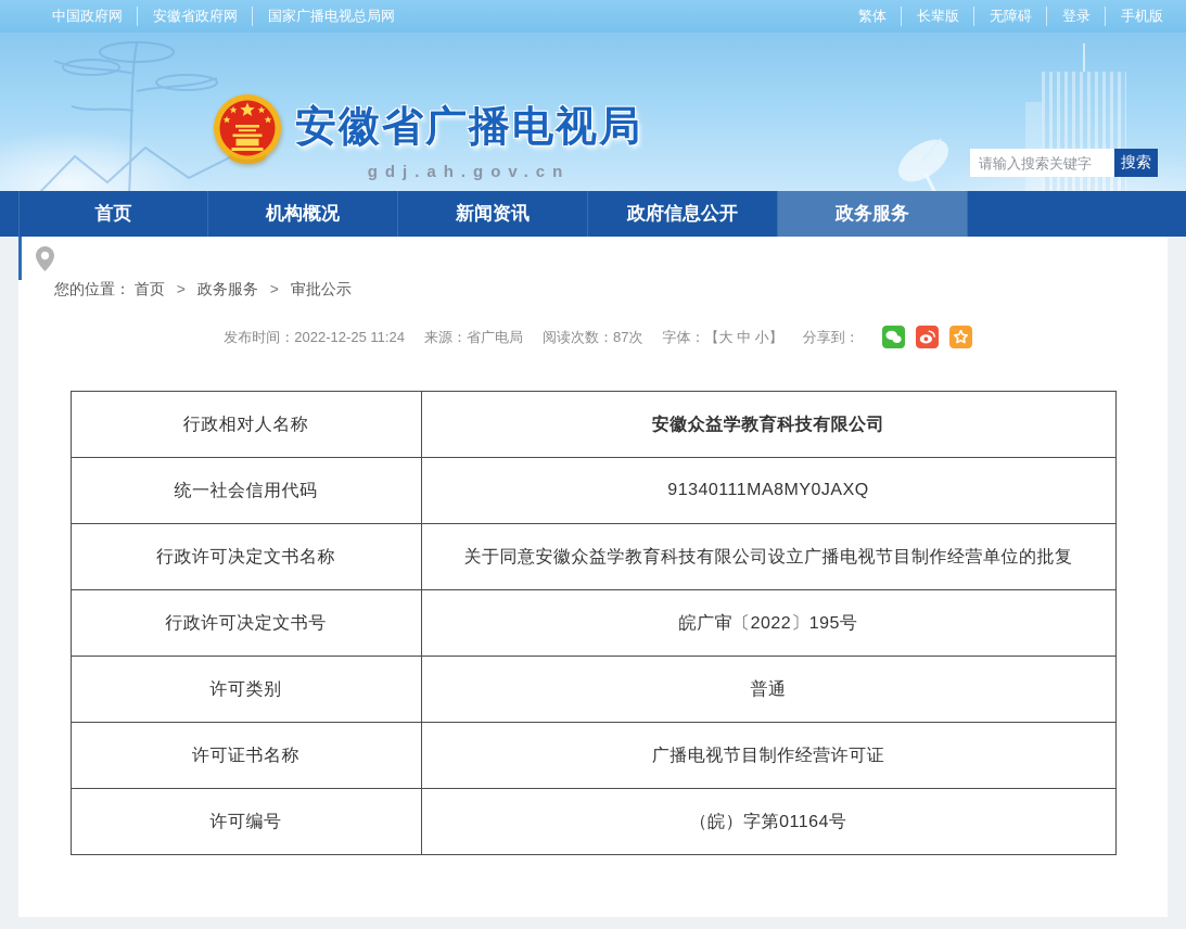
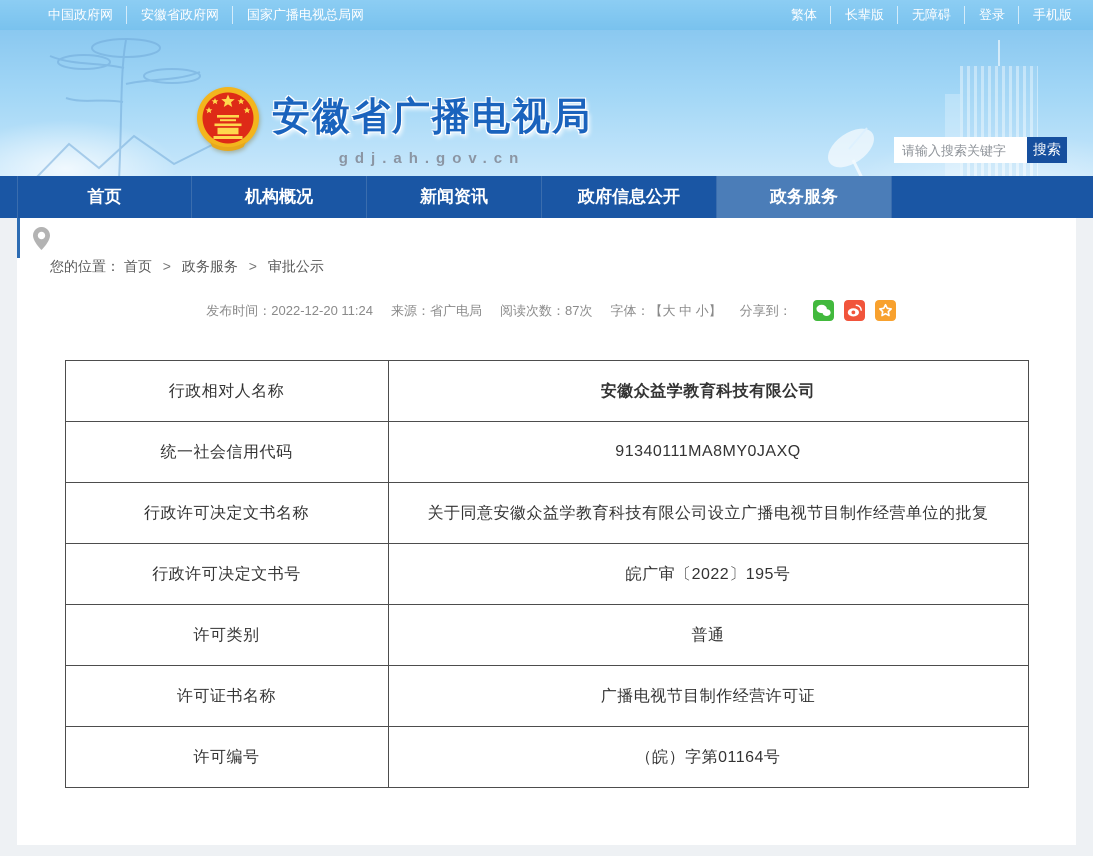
  中国政府网
  安徽省政府网
  国家广播电视总局网
  繁体
  长辈版
  无障碍
  登录
  手机版
  安徽省广播电视局
  gdj.ah.gov.cn
  请输入搜索关键字
  搜索
  首页
  机构概况
  新闻资讯
  政府信息公开
  政务服务
  您的位置： 首页 > 政务服务 > 审批公示
- 发布时间：2022-12-25 11:24
+ 发布时间：2022-12-20 11:24
  来源：省广电局
  阅读次数：87次
  字体：【大 中 小】
  分享到：
  行政相对人名称	安徽众益学教育科技有限公司
  统一社会信用代码	91340111MA8MY0JAXQ
  行政许可决定文书名称	关于同意安徽众益学教育科技有限公司设立广播电视节目制作经营单位的批复
  行政许可决定文书号	皖广审〔2022〕195号
  许可类别	普通
  许可证书名称	广播电视节目制作经营许可证
  许可编号	（皖）字第01164号
